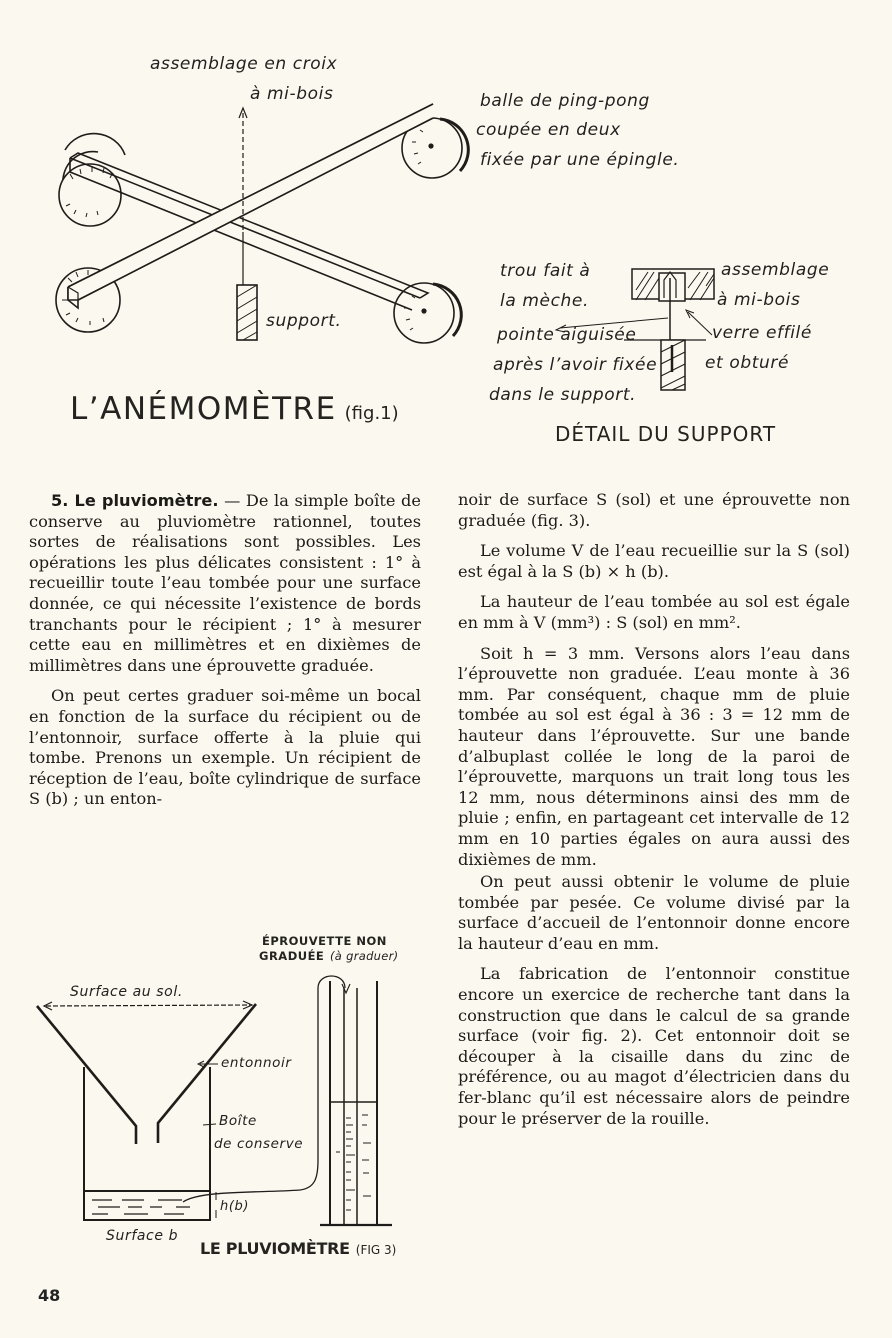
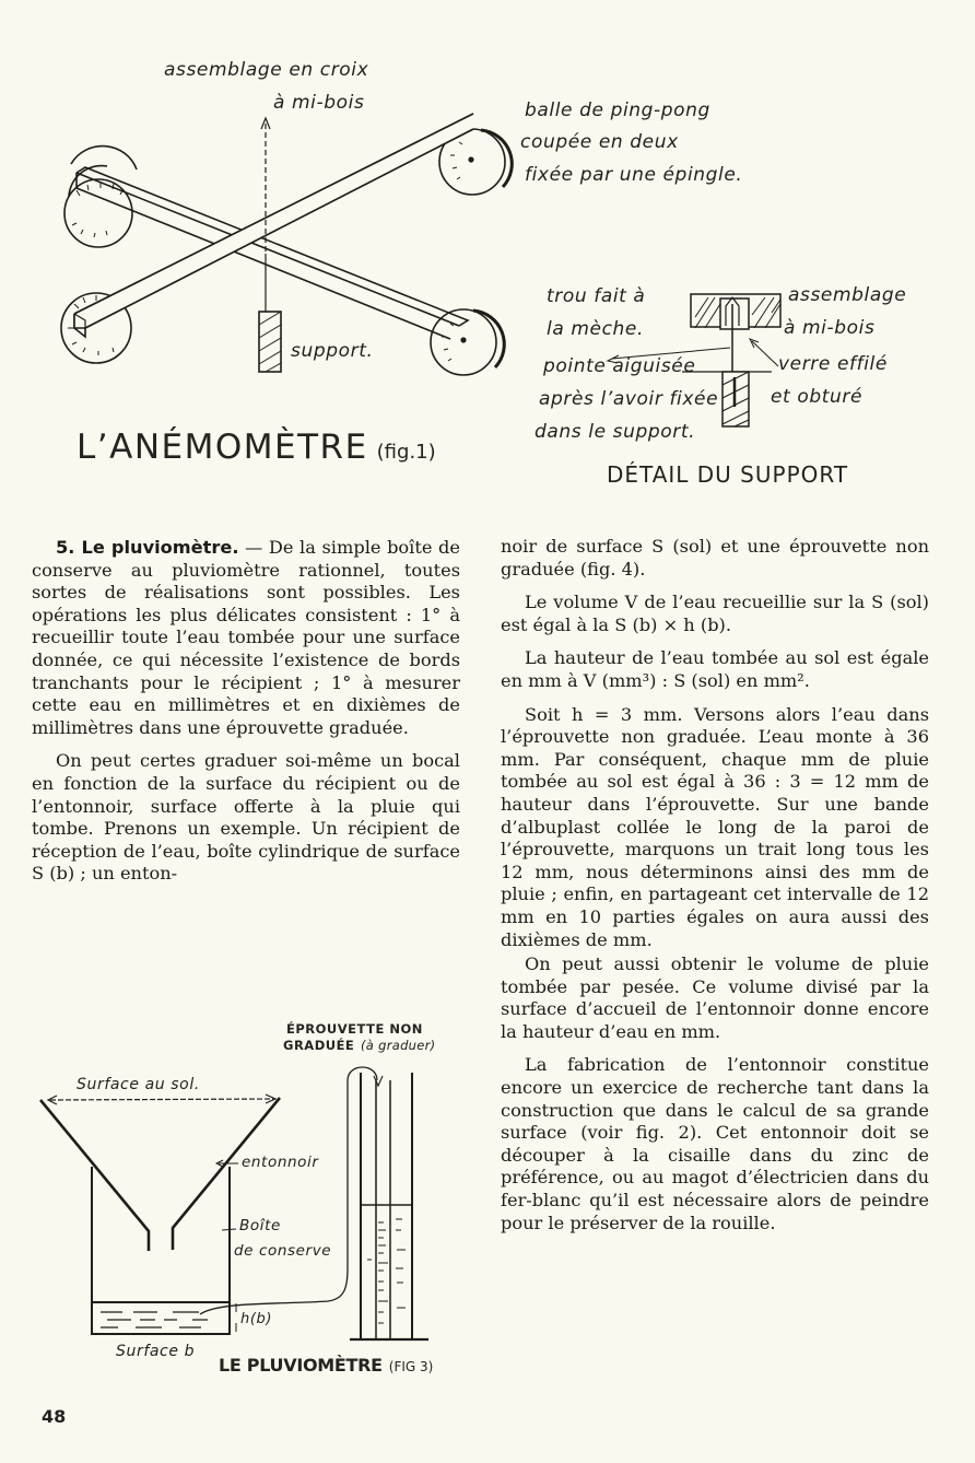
  assemblage en croix
  à mi-bois
  balle de ping-pong
  coupée en deux
  fixée par une épingle.
  support.
  L’ANÉMOMÈTRE (fig.1)
  trou fait à
  la mèche.
  pointe aiguisée
  après l’avoir fixée
  dans le support.
  assemblage
  à mi-bois
  verre effilé
  et obturé
  DÉTAIL DU SUPPORT
  5. Le pluviomètre. — De la simple boîte de conserve au pluviomètre rationnel, toutes sortes de réalisations sont possibles. Les opérations les plus délicates consistent : 1° à recueillir toute l’eau tombée pour une surface donnée, ce qui nécessite l’existence de bords tranchants pour le récipient ; 1° à mesurer cette eau en millimètres et en dixièmes de millimètres dans une éprouvette graduée.
  On peut certes graduer soi-même un bocal en fonction de la surface du récipient ou de l’entonnoir, surface offerte à la pluie qui tombe. Prenons un exemple. Un récipient de réception de l’eau, boîte cylindrique de surface S (b) ; un enton-
- noir de surface S (sol) et une éprouvette non graduée (fig. 3).
+ noir de surface S (sol) et une éprouvette non graduée (fig. 4).
  Le volume V de l’eau recueillie sur la S (sol) est égal à la S (b) × h (b).
  La hauteur de l’eau tombée au sol est égale en mm à V (mm³) : S (sol) en mm².
  Soit h = 3 mm. Versons alors l’eau dans l’éprouvette non graduée. L’eau monte à 36 mm. Par conséquent, chaque mm de pluie tombée au sol est égal à 36 : 3 = 12 mm de hauteur dans l’éprouvette. Sur une bande d’albuplast collée le long de la paroi de l’éprouvette, marquons un trait long tous les 12 mm, nous déterminons ainsi des mm de pluie ; enfin, en partageant cet intervalle de 12 mm en 10 parties égales on aura aussi des dixièmes de mm.
  On peut aussi obtenir le volume de pluie tombée par pesée. Ce volume divisé par la surface d’accueil de l’entonnoir donne encore la hauteur d’eau en mm.
  La fabrication de l’entonnoir constitue encore un exercice de recherche tant dans la construction que dans le calcul de sa grande surface (voir fig. 2). Cet entonnoir doit se découper à la cisaille dans du zinc de préférence, ou au magot d’électricien dans du fer-blanc qu’il est nécessaire alors de peindre pour le préserver de la rouille.
  ÉPROUVETTE NON
  GRADUÉE
  (à graduer)
  Surface au sol.
  entonnoir
  Boîte
  de conserve
  h(b)
  Surface b
  LE PLUVIOMÈTRE (FIG 3)
  48
